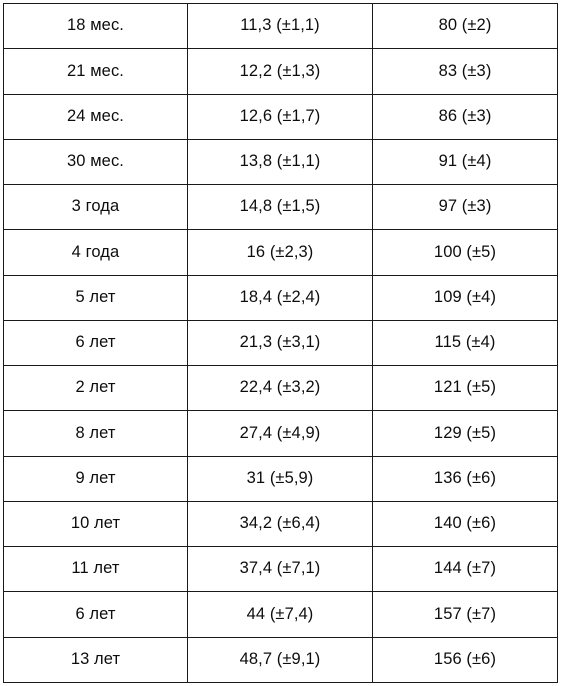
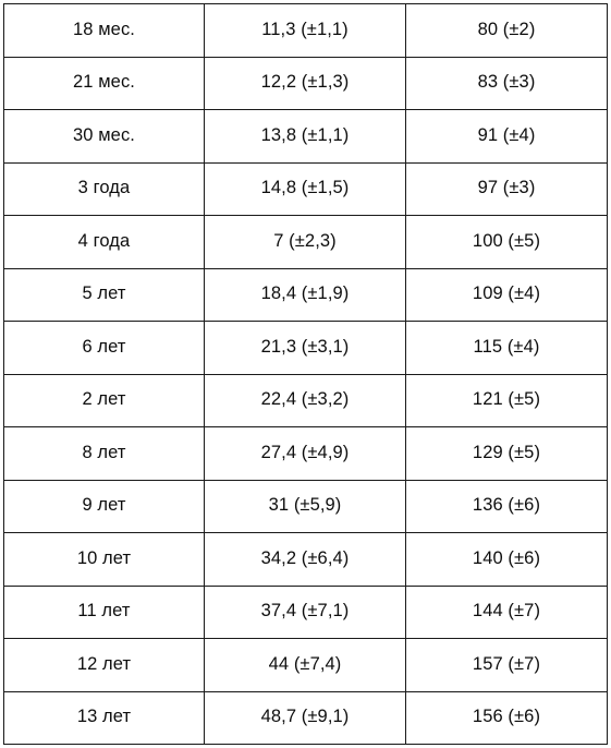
  18 мес.	11,3 (±1,1)	80 (±2)
  21 мес.	12,2 (±1,3)	83 (±3)
- 24 мес.	12,6 (±1,7)	86 (±3)
  30 мес.	13,8 (±1,1)	91 (±4)
  3 года	14,8 (±1,5)	97 (±3)
- 4 года	16 (±2,3)	100 (±5)
+ 4 года	7 (±2,3)	100 (±5)
- 5 лет	18,4 (±2,4)	109 (±4)
+ 5 лет	18,4 (±1,9)	109 (±4)
  6 лет	21,3 (±3,1)	115 (±4)
  2 лет	22,4 (±3,2)	121 (±5)
  8 лет	27,4 (±4,9)	129 (±5)
  9 лет	31 (±5,9)	136 (±6)
  10 лет	34,2 (±6,4)	140 (±6)
  11 лет	37,4 (±7,1)	144 (±7)
- 6 лет	44 (±7,4)	157 (±7)
+ 12 лет	44 (±7,4)	157 (±7)
  13 лет	48,7 (±9,1)	156 (±6)
